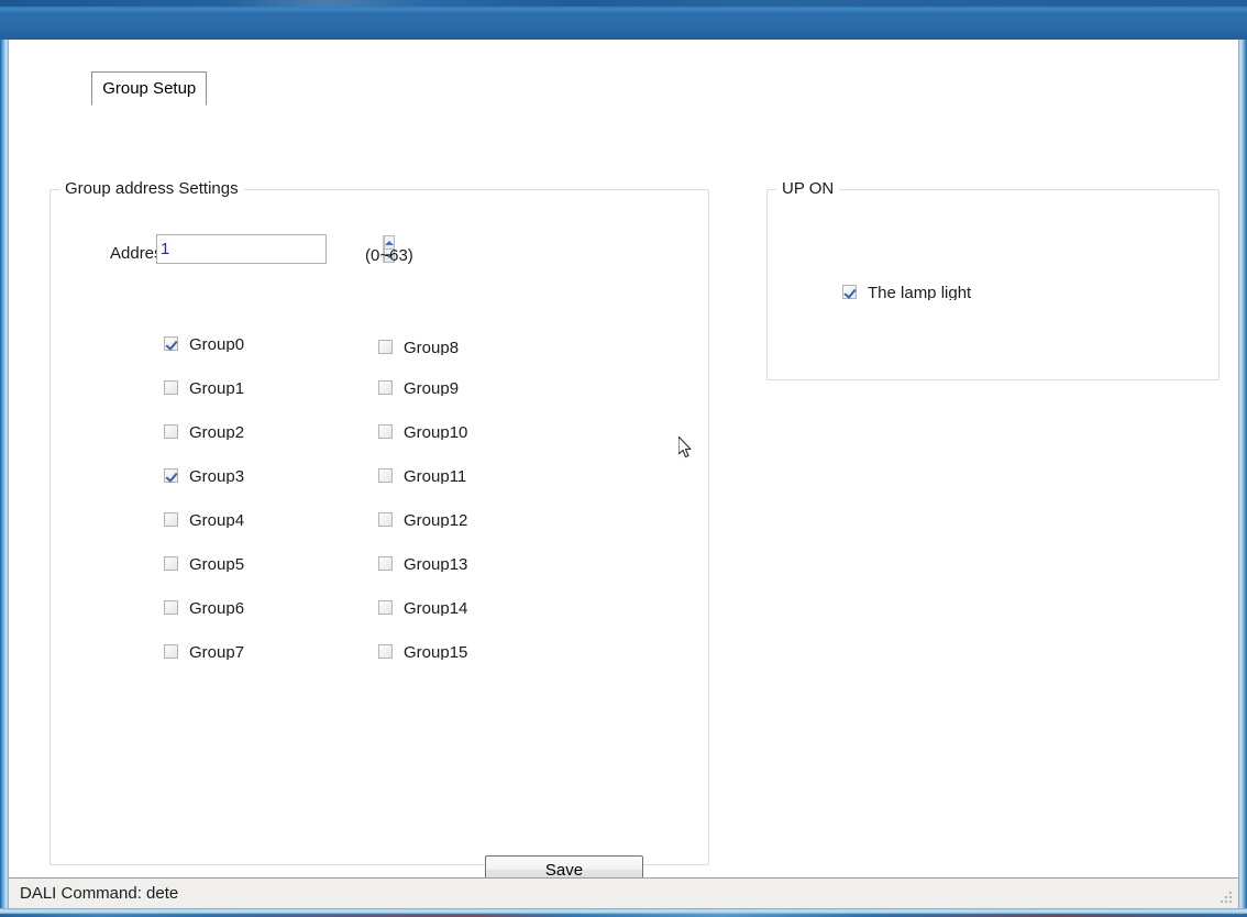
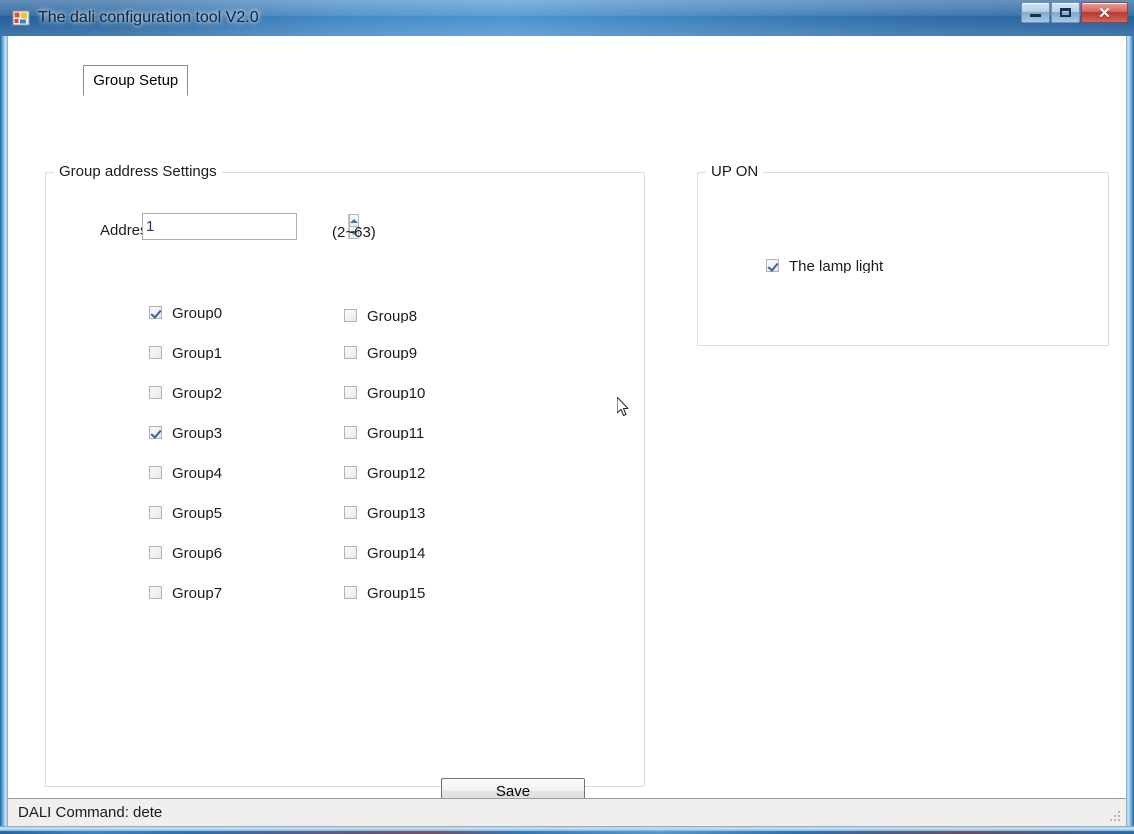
+ The dali configuration tool V2.0
+ ✕
  Group Setup
  Group address Settings
  Addre
  1
- (0~63)
+ (2~63)
  Group0
  Group1
  Group2
  Group3
  Group4
  Group5
  Group6
  Group7
  Group8
  Group9
  Group10
  Group11
  Group12
  Group13
  Group14
  Group15
  Save
  UP ON
  The lamp light
  DALI Command: dete
